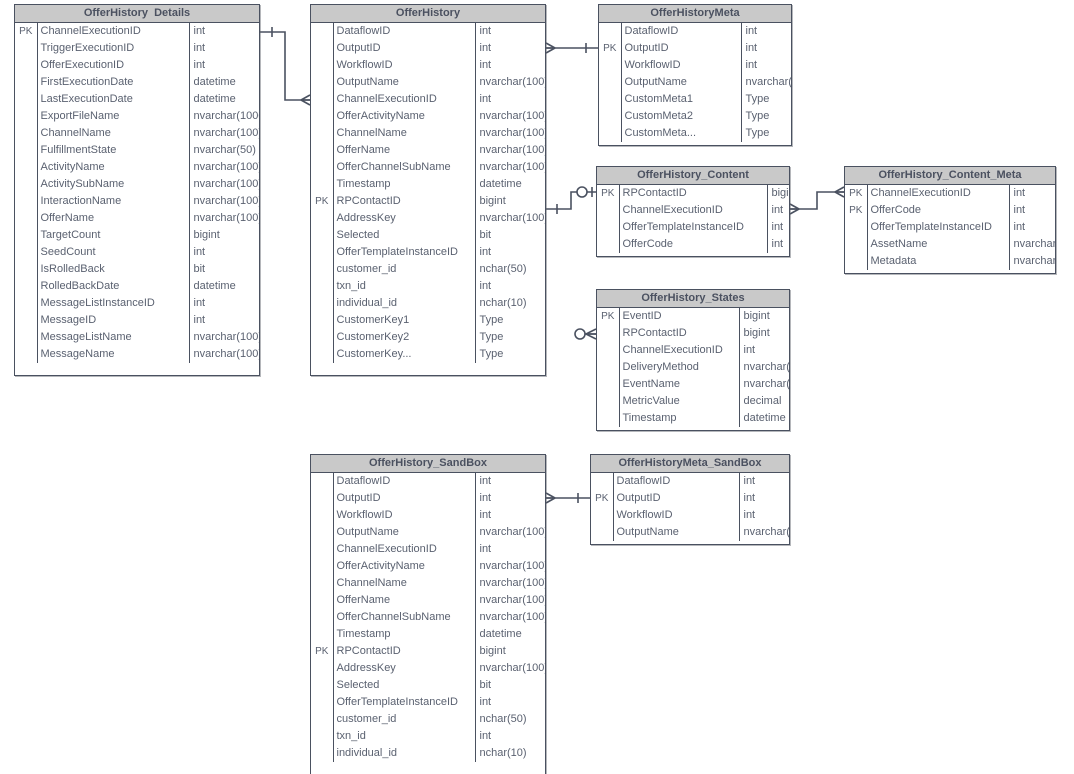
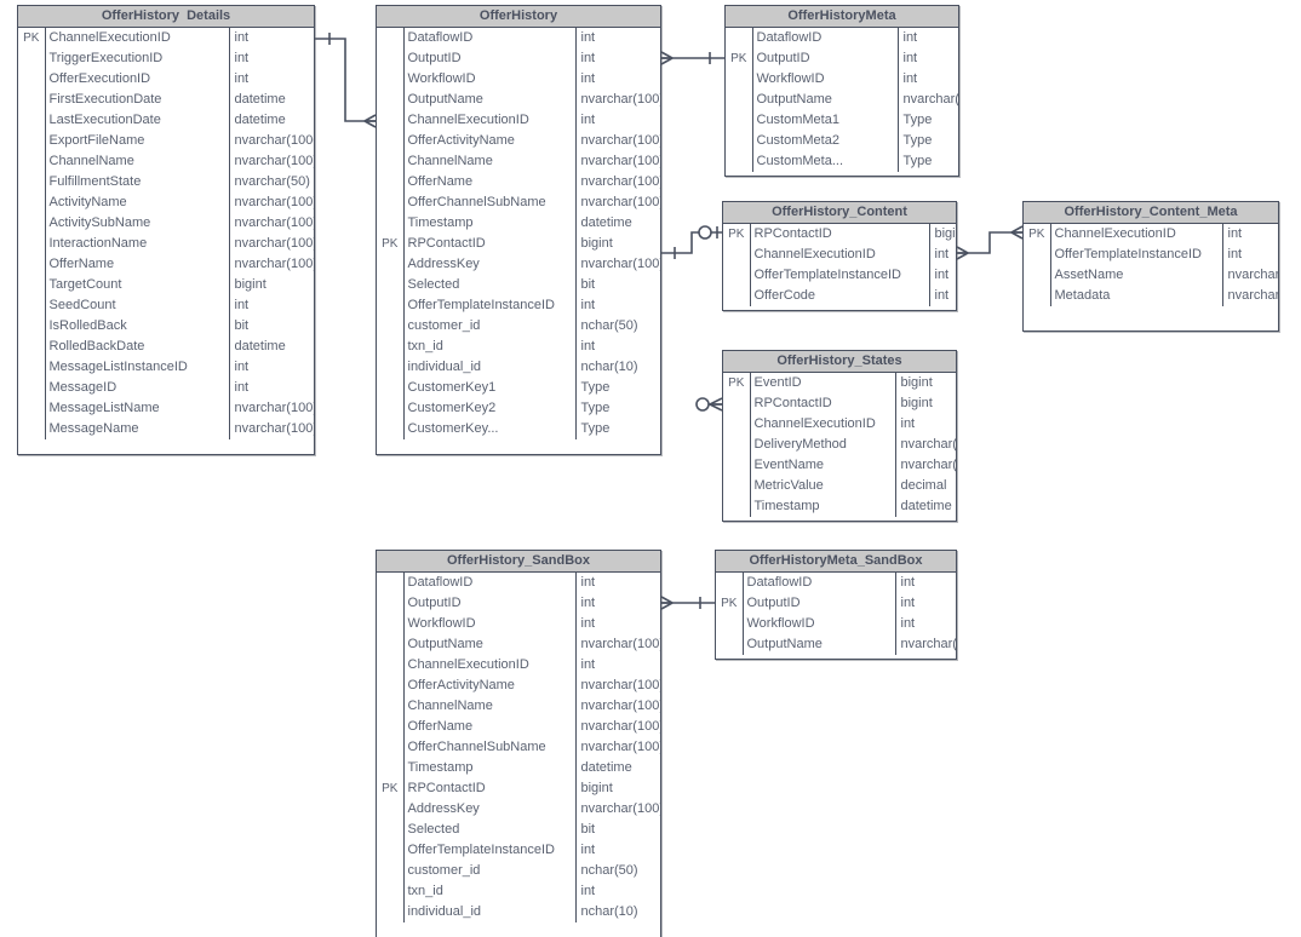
  OfferHistory Details
  PK	ChannelExecutionID	int
  	TriggerExecutionID	int
  	OfferExecutionID	int
  	FirstExecutionDate	datetime
  	LastExecutionDate	datetime
  	ExportFileName	nvarchar(100
  	ChannelName	nvarchar(100
  	FulfillmentState	nvarchar(50)
  	ActivityName	nvarchar(100
  	ActivitySubName	nvarchar(100
  	InteractionName	nvarchar(100
  	OfferName	nvarchar(100
  	TargetCount	bigint
  	SeedCount	int
  	IsRolledBack	bit
  	RolledBackDate	datetime
  	MessageListInstanceID	int
  	MessageID	int
  	MessageListName	nvarchar(100
  	MessageName	nvarchar(100
  OfferHistory
  	DataflowID	int
  	OutputID	int
  	WorkflowID	int
  	OutputName	nvarchar(100
  	ChannelExecutionID	int
  	OfferActivityName	nvarchar(100
  	ChannelName	nvarchar(100
  	OfferName	nvarchar(100
  	OfferChannelSubName	nvarchar(100
  	Timestamp	datetime
  PK	RPContactID	bigint
  	AddressKey	nvarchar(100
  	Selected	bit
  	OfferTemplateInstanceID	int
  	customer_id	nchar(50)
  	txn_id	int
  	individual_id	nchar(10)
  	CustomerKey1	Type
  	CustomerKey2	Type
  	CustomerKey...	Type
  OfferHistoryMeta
  	DataflowID	int
  PK	OutputID	int
  	WorkflowID	int
  	OutputName	nvarchar(
  	CustomMeta1	Type
  	CustomMeta2	Type
  	CustomMeta...	Type
  OfferHistory_Content
  PK	RPContactID	bigi
  	ChannelExecutionID	int
  	OfferTemplateInstanceID	int
  	OfferCode	int
  OfferHistory_Content_Meta
  PK	ChannelExecutionID	int
- PK	OfferCode	int
  	OfferTemplateInstanceID	int
  	AssetName	nvarchar
  	Metadata	nvarchar
  OfferHistory_States
  PK	EventID	bigint
  	RPContactID	bigint
  	ChannelExecutionID	int
  	DeliveryMethod	nvarchar(
  	EventName	nvarchar(
  	MetricValue	decimal
  	Timestamp	datetime
  OfferHistory_SandBox
  	DataflowID	int
  	OutputID	int
  	WorkflowID	int
  	OutputName	nvarchar(100
  	ChannelExecutionID	int
  	OfferActivityName	nvarchar(100
  	ChannelName	nvarchar(100
  	OfferName	nvarchar(100
  	OfferChannelSubName	nvarchar(100
  	Timestamp	datetime
  PK	RPContactID	bigint
  	AddressKey	nvarchar(100
  	Selected	bit
  	OfferTemplateInstanceID	int
  	customer_id	nchar(50)
  	txn_id	int
  	individual_id	nchar(10)
  OfferHistoryMeta_SandBox
  	DataflowID	int
  PK	OutputID	int
  	WorkflowID	int
  	OutputName	nvarchar(
